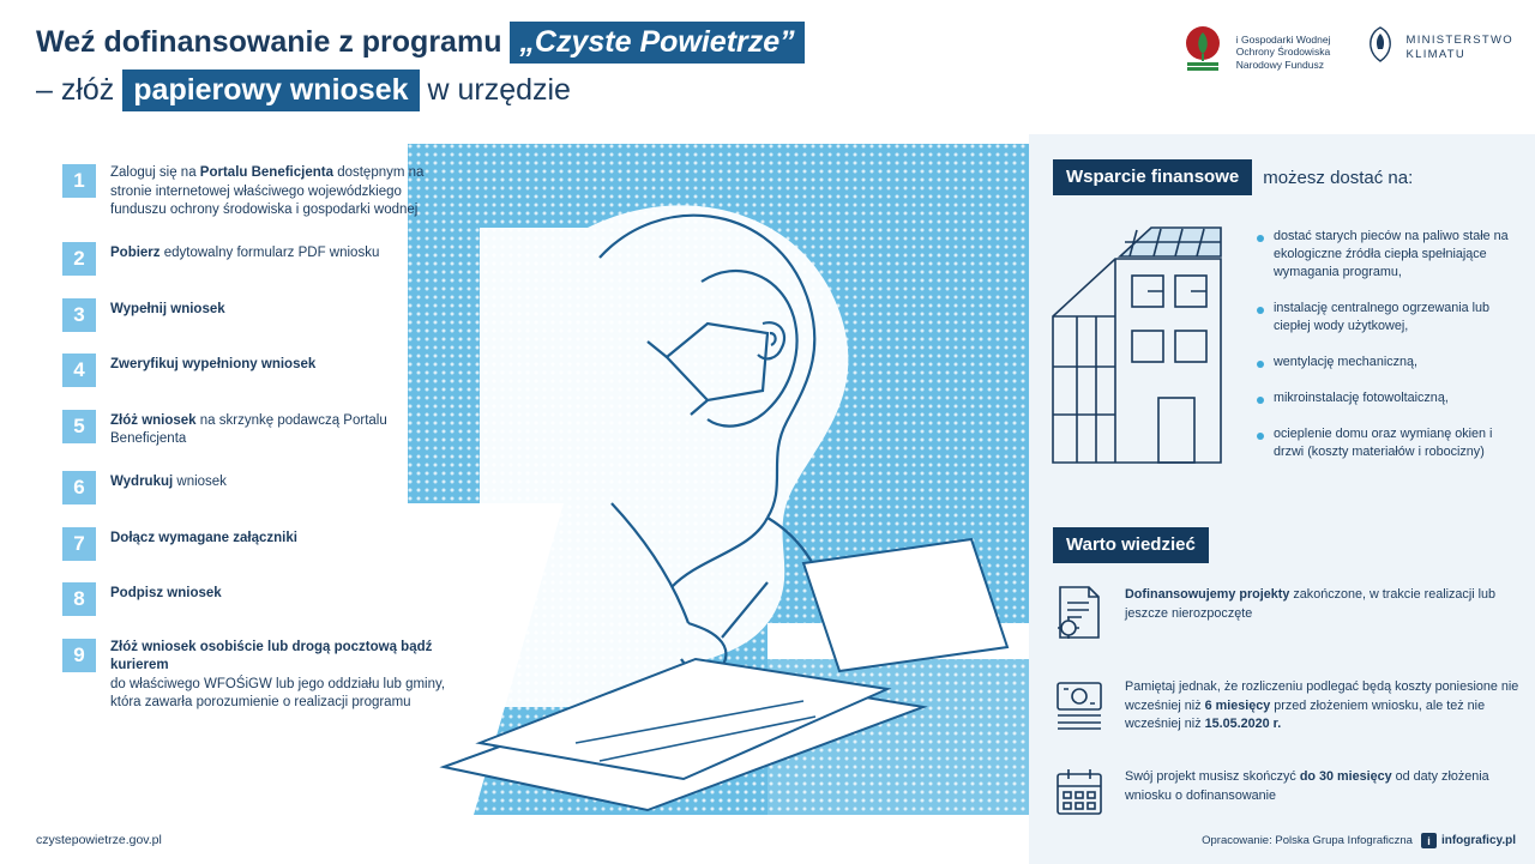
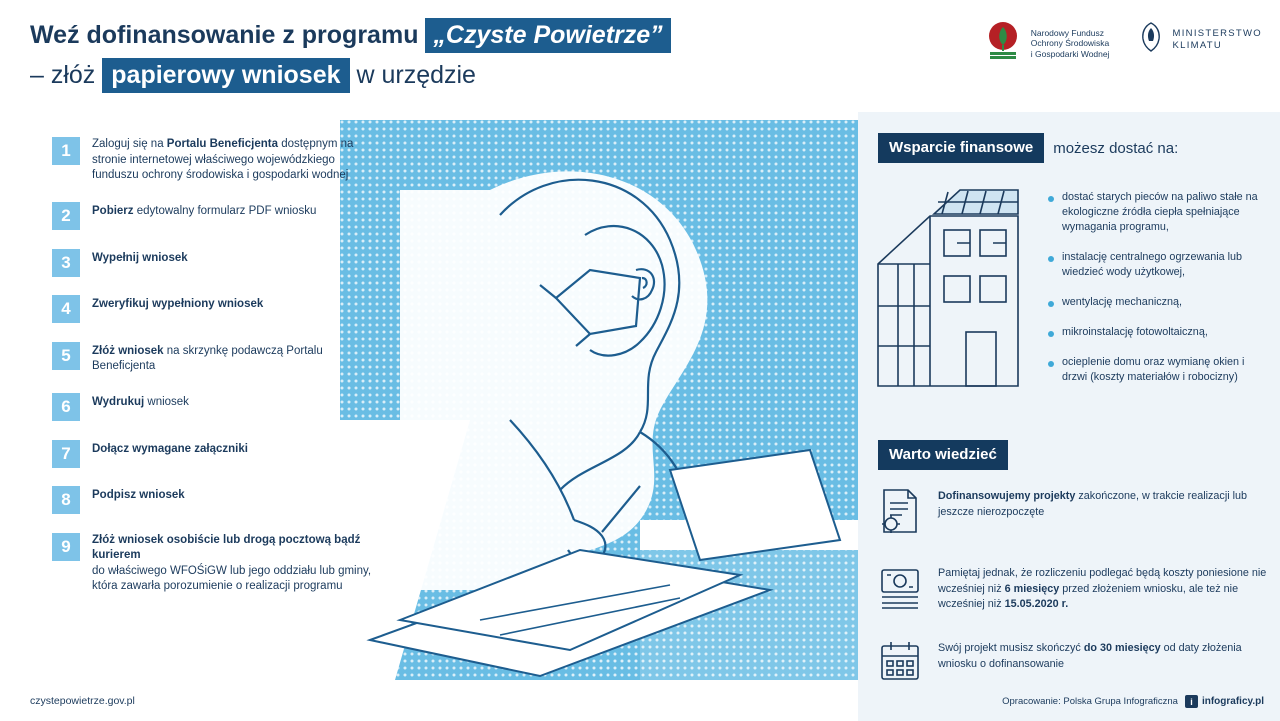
  Weź dofinansowanie z programu „Czyste Powietrze”
  – złóż papierowy wniosek w urzędzie
- i Gospodarki Wodnej
+ Narodowy Fundusz
  Ochrony Środowiska
- Narodowy Fundusz
+ i Gospodarki Wodnej
  MINISTERSTWO
  KLIMATU
  1
  Zaloguj się na Portalu Beneficjenta dostępnym na stronie internetowej właściwego wojewódzkiego funduszu ochrony środowiska i gospodarki wodnej
  2
  Pobierz edytowalny formularz PDF wniosku
  3
  Wypełnij wniosek
  4
  Zweryfikuj wypełniony wniosek
  5
  Złóż wniosek na skrzynkę podawczą Portalu Beneficjenta
  6
  Wydrukuj wniosek
  7
  Dołącz wymagane załączniki
  8
  Podpisz wniosek
  9
  Złóż wniosek osobiście lub drogą pocztową bądź kurierem
  do właściwego WFOŚiGW lub jego oddziału lub gminy,
  która zawarła porozumienie o realizacji programu
  Wsparcie finansowe
  możesz dostać na:
  dostać starych pieców na paliwo stałe na ekologiczne źródła ciepła spełniające wymagania programu,
- instalację centralnego ogrzewania lub ciepłej wody użytkowej,
+ instalację centralnego ogrzewania lub wiedzieć wody użytkowej,
  wentylację mechaniczną,
  mikroinstalację fotowoltaiczną,
  ocieplenie domu oraz wymianę okien i drzwi (koszty materiałów i robocizny)
  Warto wiedzieć
  Dofinansowujemy projekty zakończone, w trakcie realizacji lub jeszcze nierozpoczęte
  Pamiętaj jednak, że rozliczeniu podlegać będą koszty poniesione nie wcześniej niż 6 miesięcy przed złożeniem wniosku, ale też nie wcześniej niż 15.05.2020 r.
  Swój projekt musisz skończyć do 30 miesięcy od daty złożenia wniosku o dofinansowanie
  czystepowietrze.gov.pl
  Opracowanie: Polska Grupa Infograficzna
  i
  infograficy.pl
